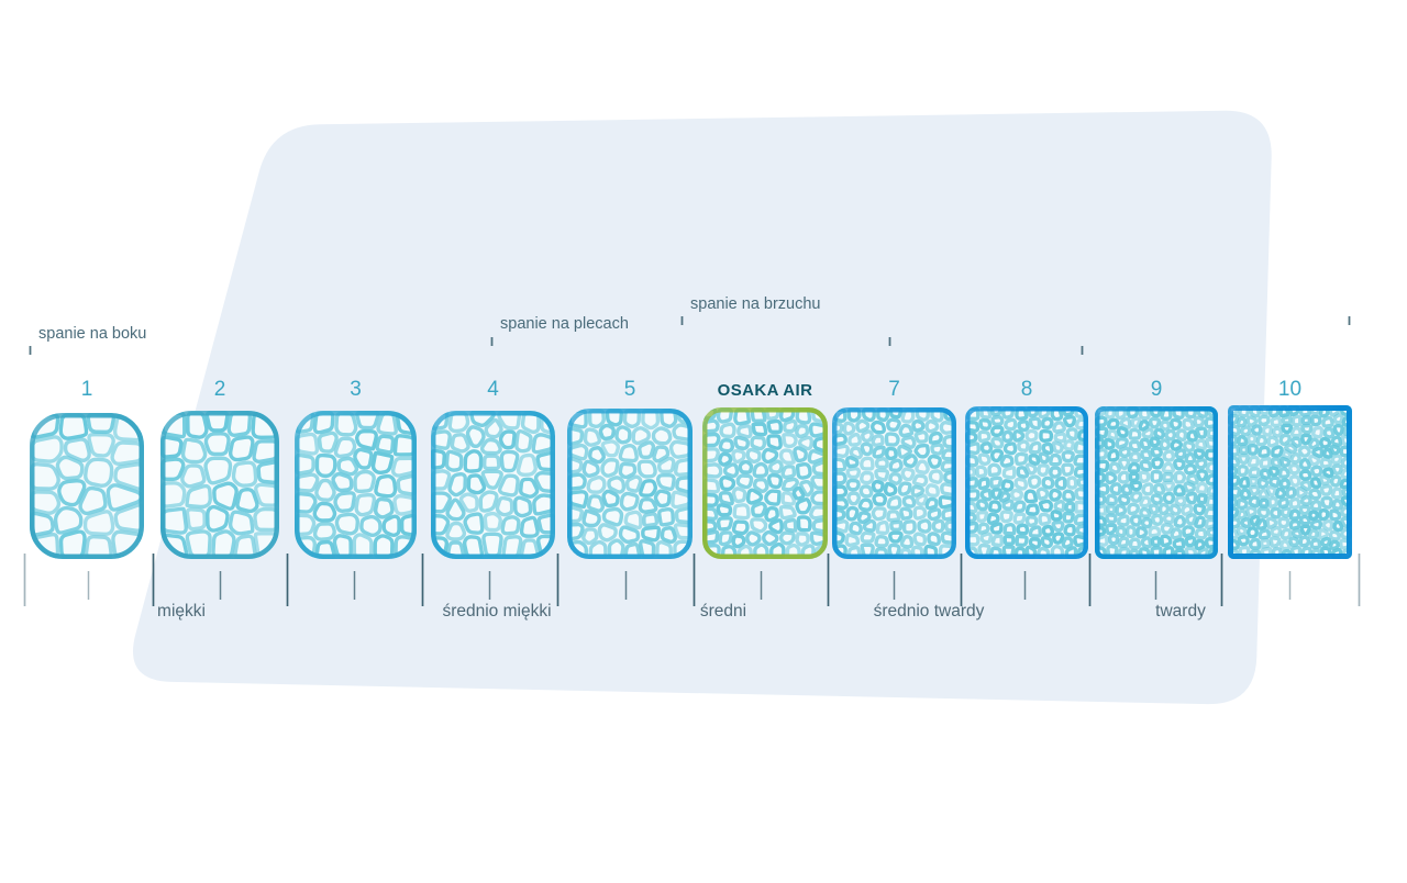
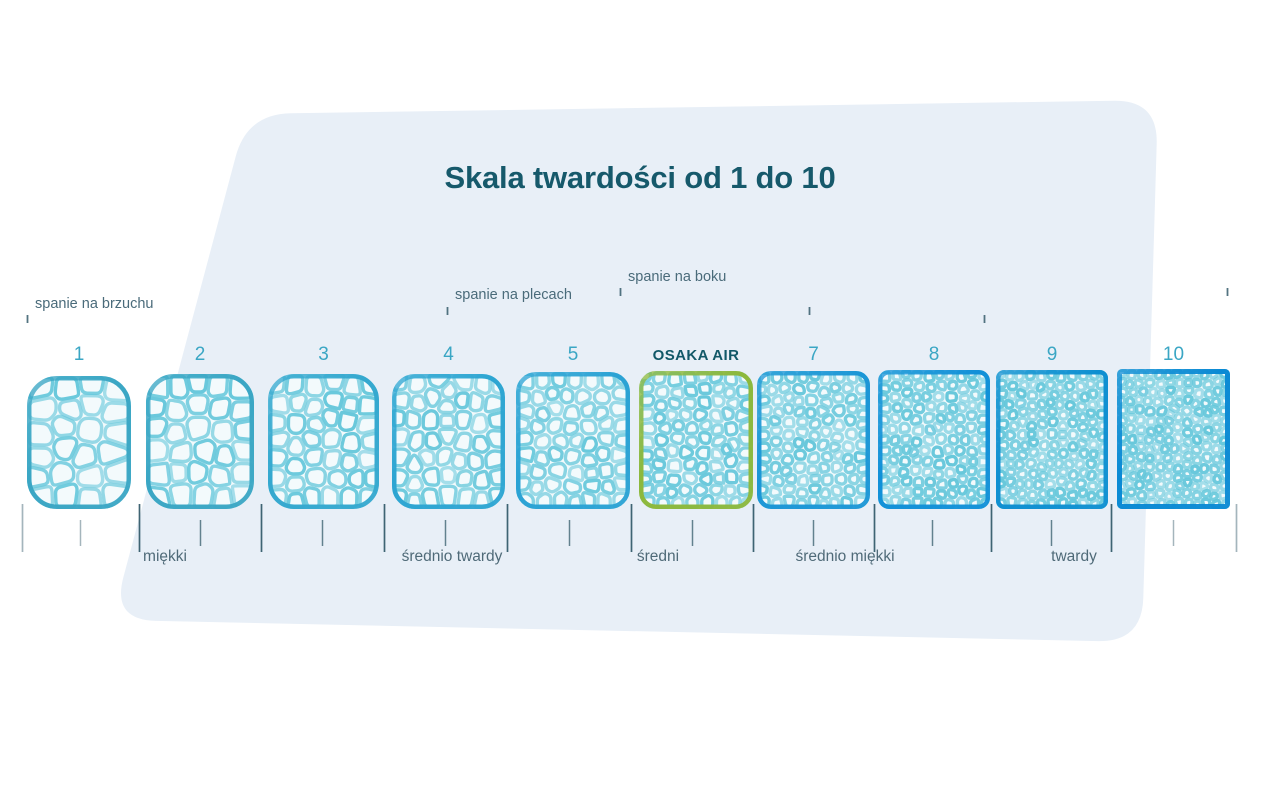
+ Skala twardości od 1 do 10
- spanie na boku
+ spanie na brzuchu
  spanie na plecach
- spanie na brzuchu
+ spanie na boku
  1
  2
  3
  4
  5
  OSAKA AIR
  7
  8
  9
  10
  miękki
- średnio miękki
+ średnio twardy
  średni
- średnio twardy
+ średnio miękki
  twardy
